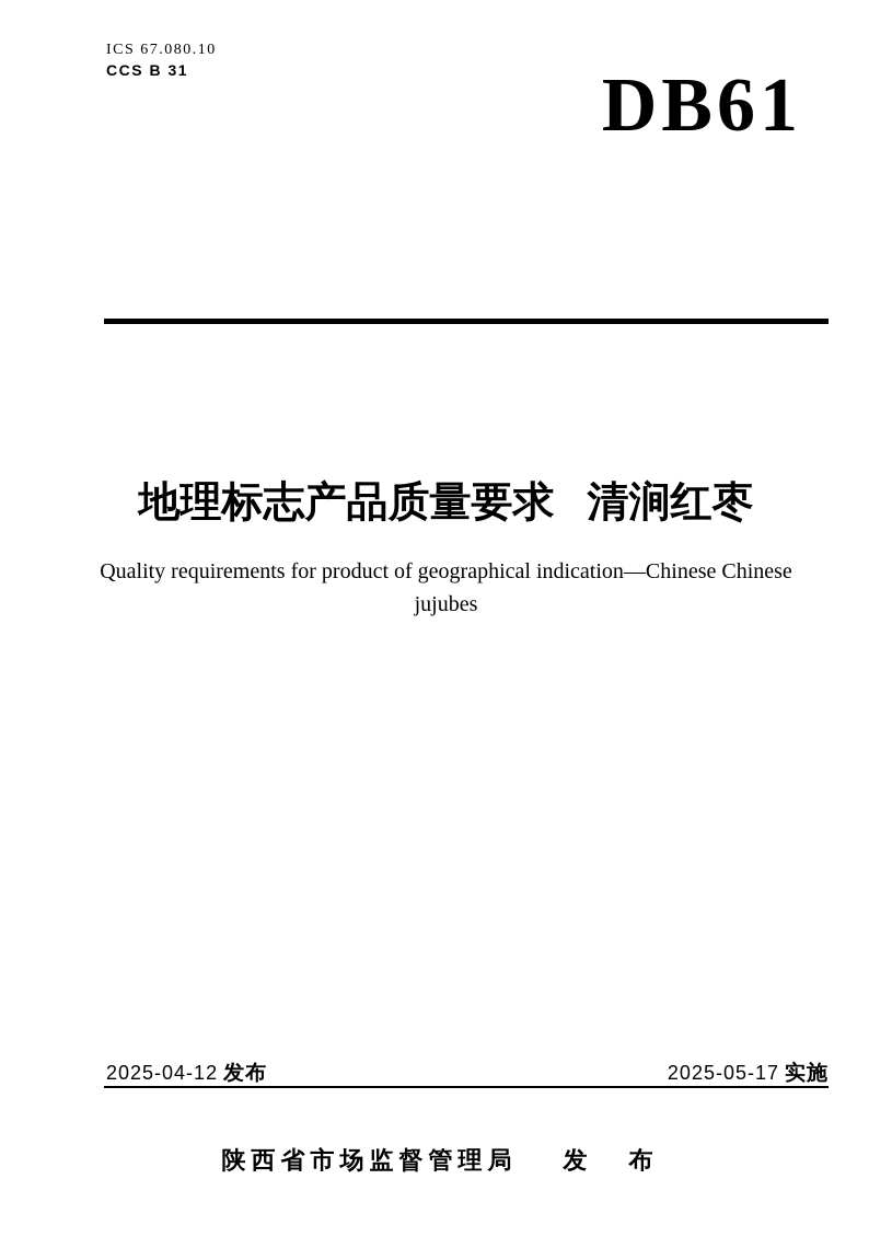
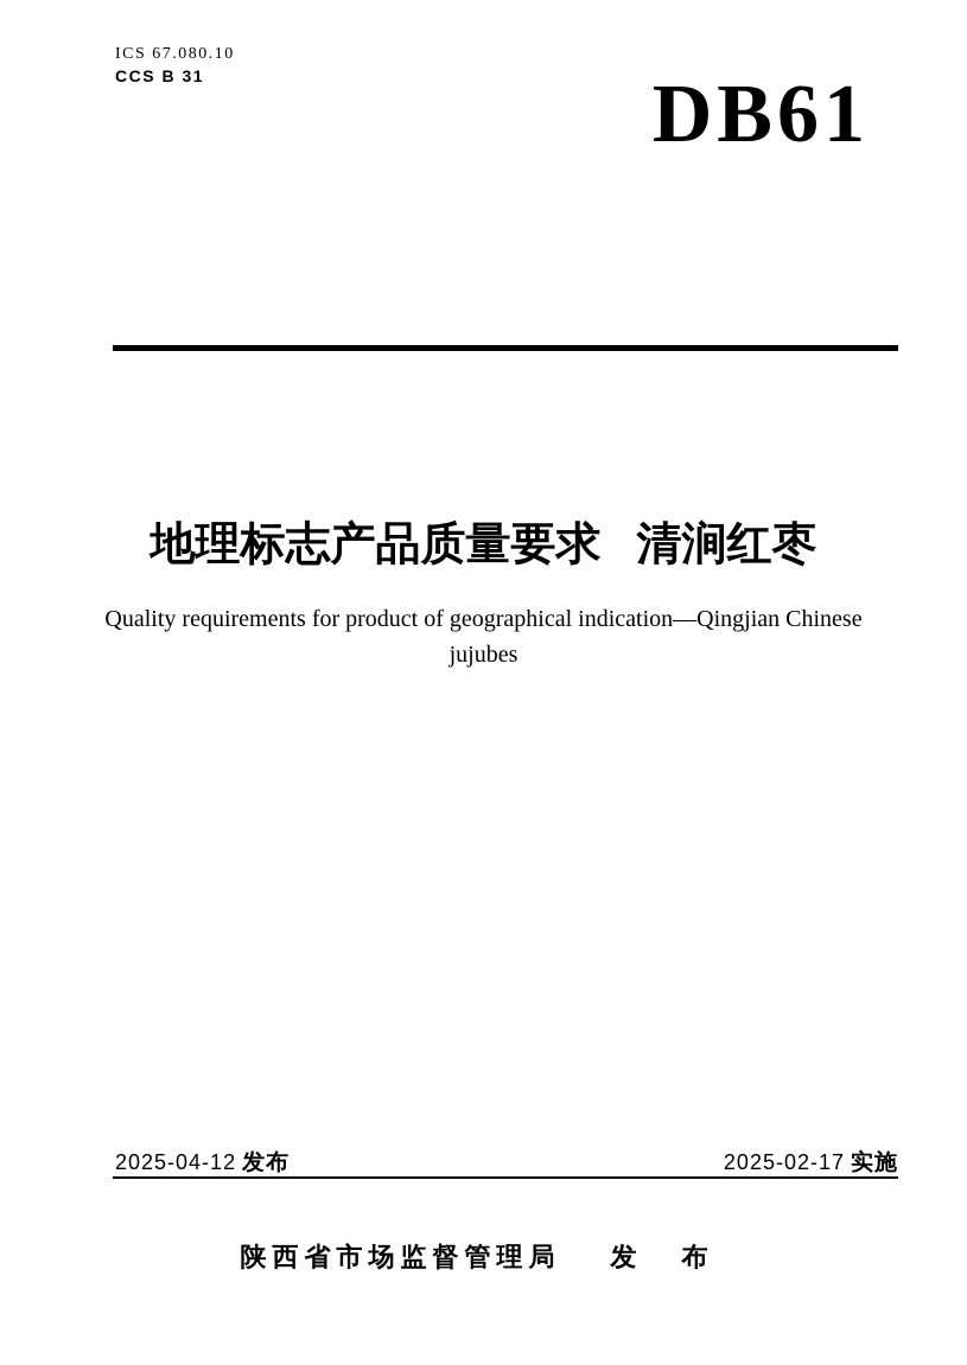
  ICS 67.080.10
  CCS B 31
  DB61
  地理标志产品质量要求 清涧红枣
- Quality requirements for product of geographical indication—Chinese Chinese
+ Quality requirements for product of geographical indication—Qingjian Chinese
  jujubes
  2025-04-12 发布
- 2025-05-17 实施
+ 2025-02-17 实施
  陕西省市场监督管理局 发 布
